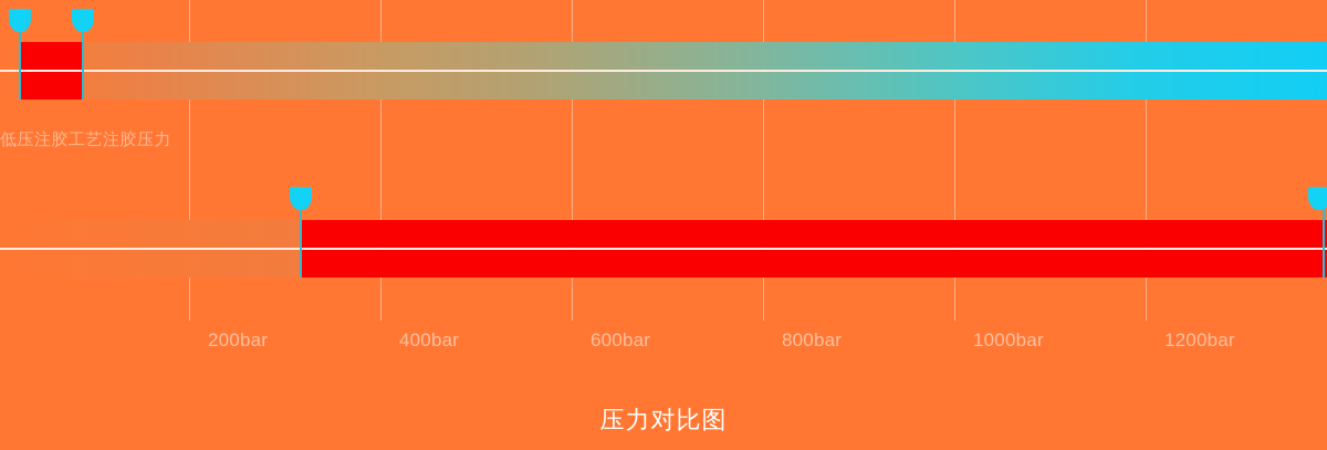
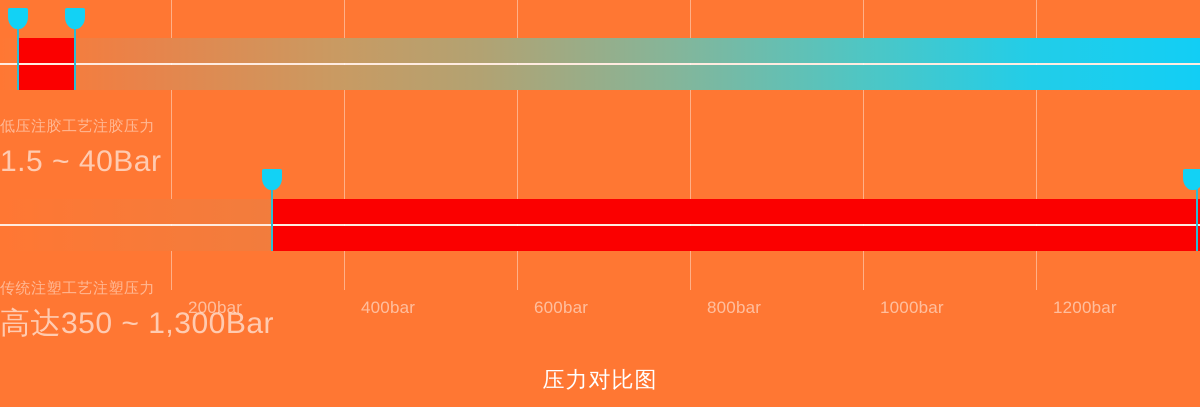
  200bar
  400bar
  600bar
  800bar
  1000bar
  1200bar
  低压注胶工艺注胶压力
+ 1.5 ~ 40Bar
+ 传统注塑工艺注塑压力
+ 高达350 ~ 1,300Bar
  压力对比图
